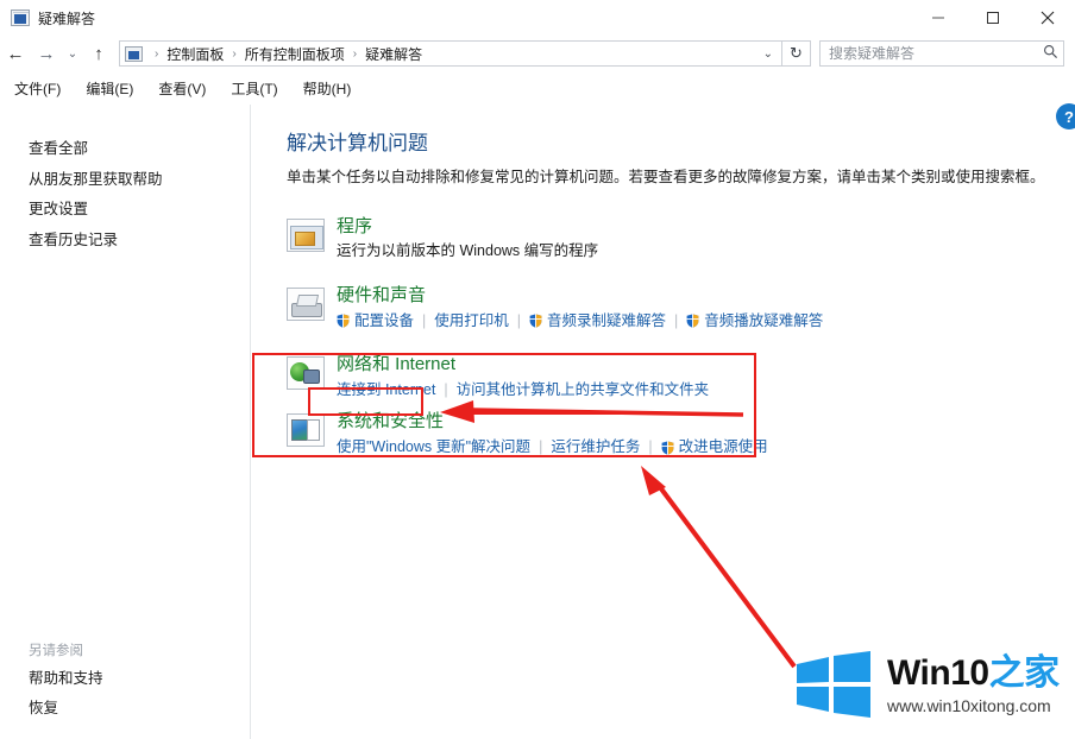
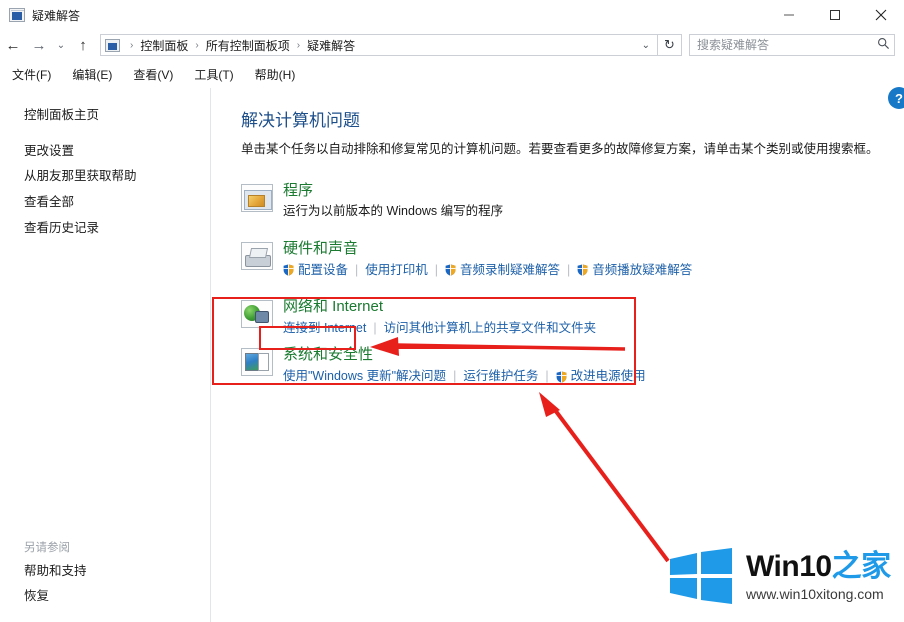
  疑难解答
  ←
  →
  ⌄
  ↑
  ›
  控制面板
  ›
  所有控制面板项
  ›
  疑难解答
  ⌄
  ↻
  搜索疑难解答
  文件(F)
  编辑(E)
  查看(V)
  工具(T)
  帮助(H)
+ 控制面板主页
- 查看全部
+ 更改设置
  从朋友那里获取帮助
- 更改设置
+ 查看全部
  查看历史记录
  另请参阅
  帮助和支持
  恢复
  ?
  解决计算机问题
  单击某个任务以自动排除和修复常见的计算机问题。若要查看更多的故障修复方案，请单击某个类别或使用搜索框。
  程序
  运行为以前版本的 Windows 编写的程序
  硬件和声音
  配置设备
  |
  使用打印机
  |
  音频录制疑难解答
  |
  音频播放疑难解答
  网络和 Internet
  连接到 Internet
  |
  访问其他计算机上的共享文件和文件夹
  系统和安全性
  使用"Windows 更新"解决问题
  |
  运行维护任务
  |
  改进电源使用
  Win10之家
  www.win10xitong.com
